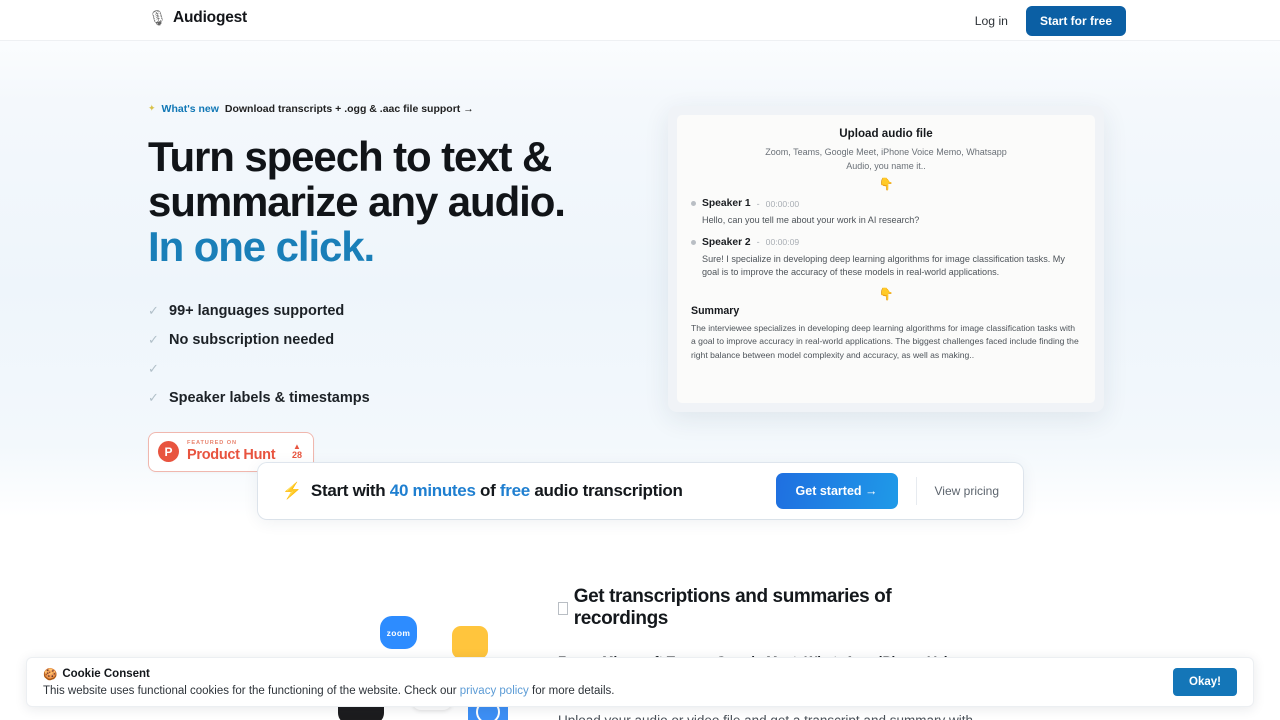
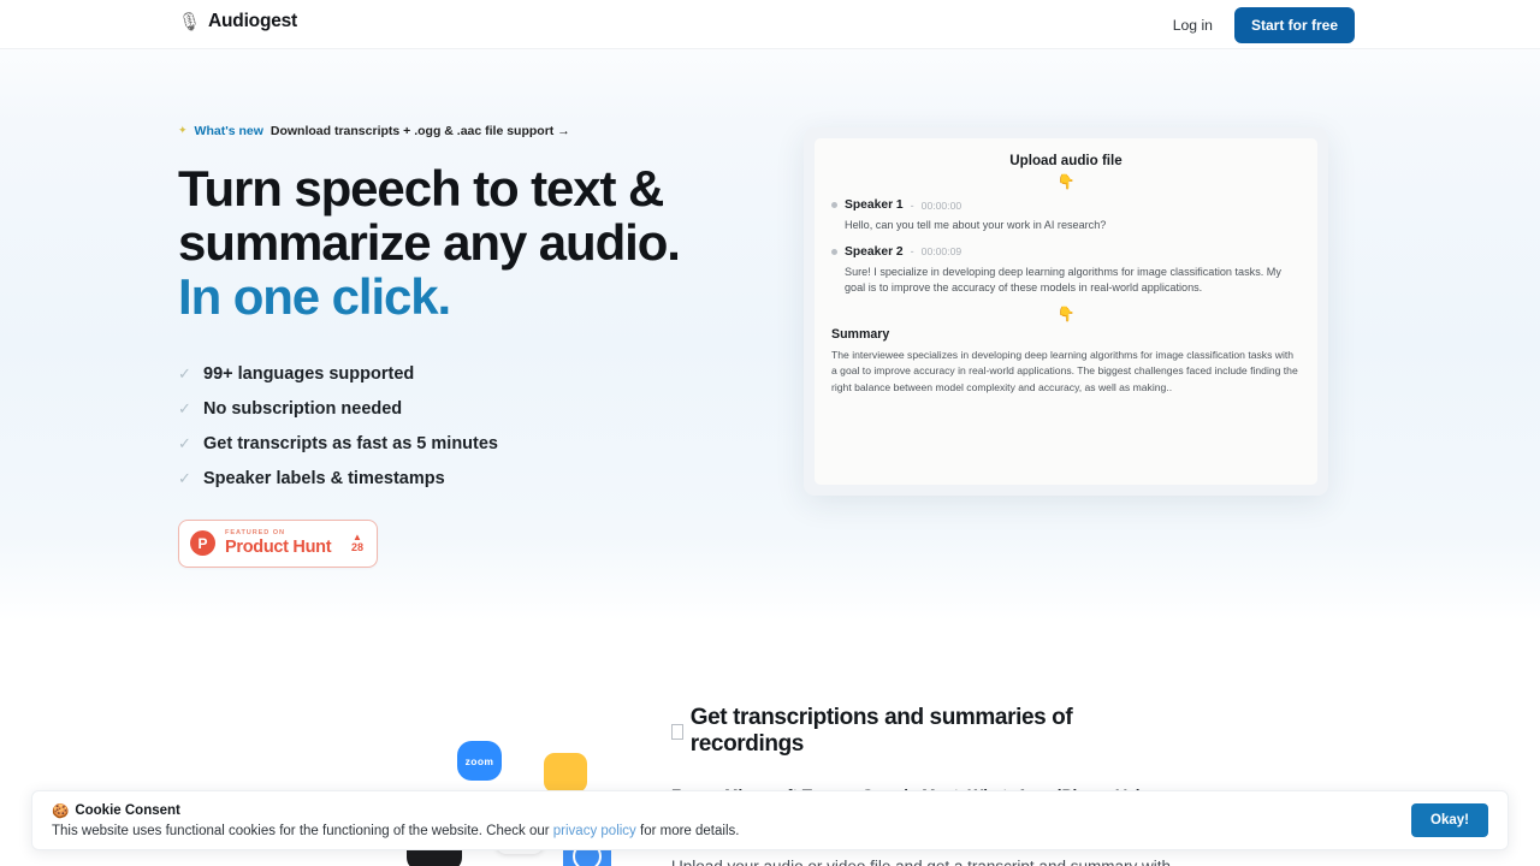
  🎙
  Audiogest
  Log in
  Start for free
  ✦
  What's new
  Download transcripts + .ogg & .aac file support →
  Turn speech to text & summarize any audio.
  In one click.
  ✓
  99+ languages supported
  ✓
  No subscription needed
  ✓
+ Get transcripts as fast as 5 minutes
  ✓
  Speaker labels & timestamps
  P
  Product Hunt
  ▲
  28
  Upload audio file
- Zoom, Teams, Google Meet, iPhone Voice Memo, Whatsapp Audio, you name it..
  👇
  Speaker 1
  -
  00:00:00
  Hello, can you tell me about your work in AI research?
  Speaker 2
  -
  00:00:09
  Sure! I specialize in developing deep learning algorithms for image classification tasks. My goal is to improve the accuracy of these models in real-world applications.
  👇
  Summary
  The interviewee specializes in developing deep learning algorithms for image classification tasks with a goal to improve accuracy in real-world applications. The biggest challenges faced include finding the right balance between model complexity and accuracy, as well as making..
- ⚡
- Start with 40 minutes of free audio transcription
- Get started →
- View pricing
  Get transcriptions and summaries of recordings
  zoom
  🍪
  Cookie Consent
  This website uses functional cookies for the functioning of the website. Check our privacy policy for more details.
  Okay!
